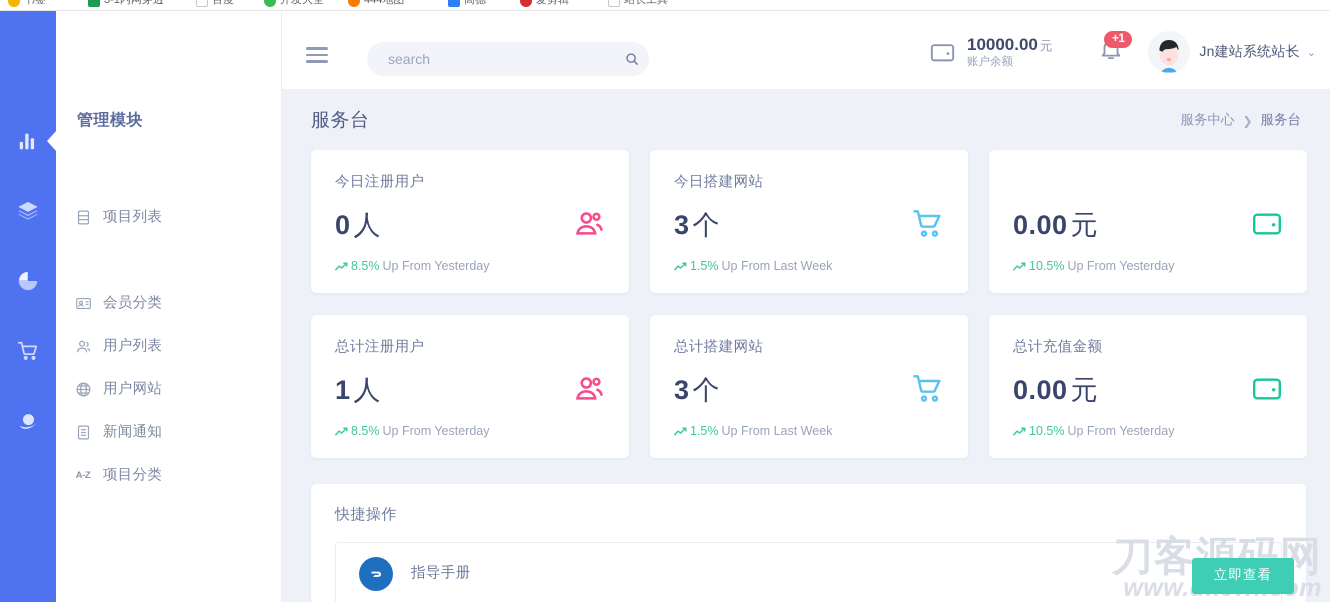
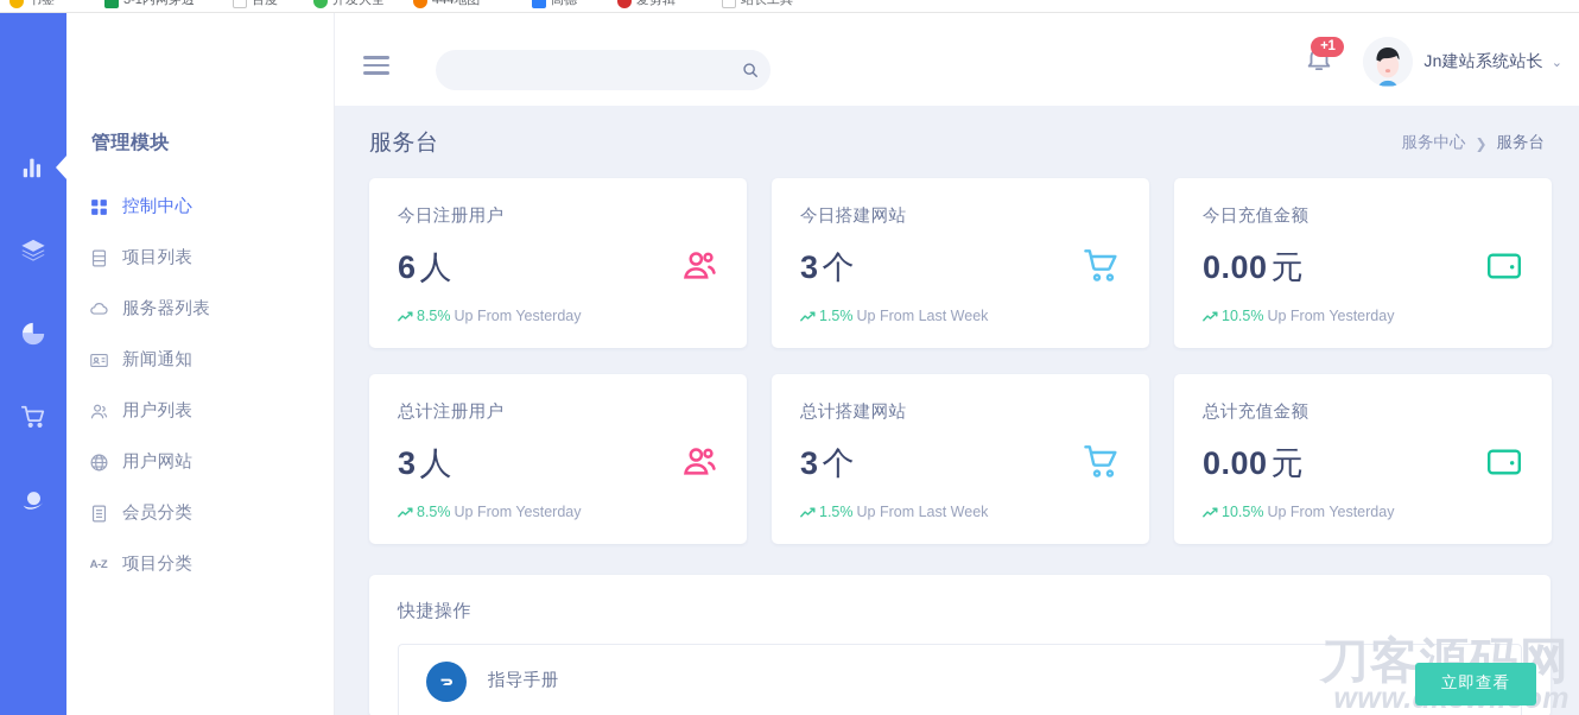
  书签
  3-1内网穿透
  百度
  开发大全
  444地图
  高德
  爱剪辑
  站长工具
  管理模块
+ 控制中心
  项目列表
+ 服务器列表
- 会员分类
+ 新闻通知
  用户列表
  用户网站
- 新闻通知
+ 会员分类
  A-Z
  项目分类
- search
- 10000.00 元
- 账户余额
  +1
  Jn建站系统站长
  ⌄
  服务台
  服务中心
  ❯
  服务台
  今日注册用户
- 0人
+ 6人
  8.5%
  Up From Yesterday
  今日搭建网站
  3个
  1.5%
  Up From Last Week
+ 今日充值金额
  0.00元
  10.5%
  Up From Yesterday
  总计注册用户
- 1人
+ 3人
  8.5%
  Up From Yesterday
  总计搭建网站
  3个
  1.5%
  Up From Last Week
  总计充值金额
  0.00元
  10.5%
  Up From Yesterday
  快捷操作
  指导手册
  刀客源码网
  立即查看
